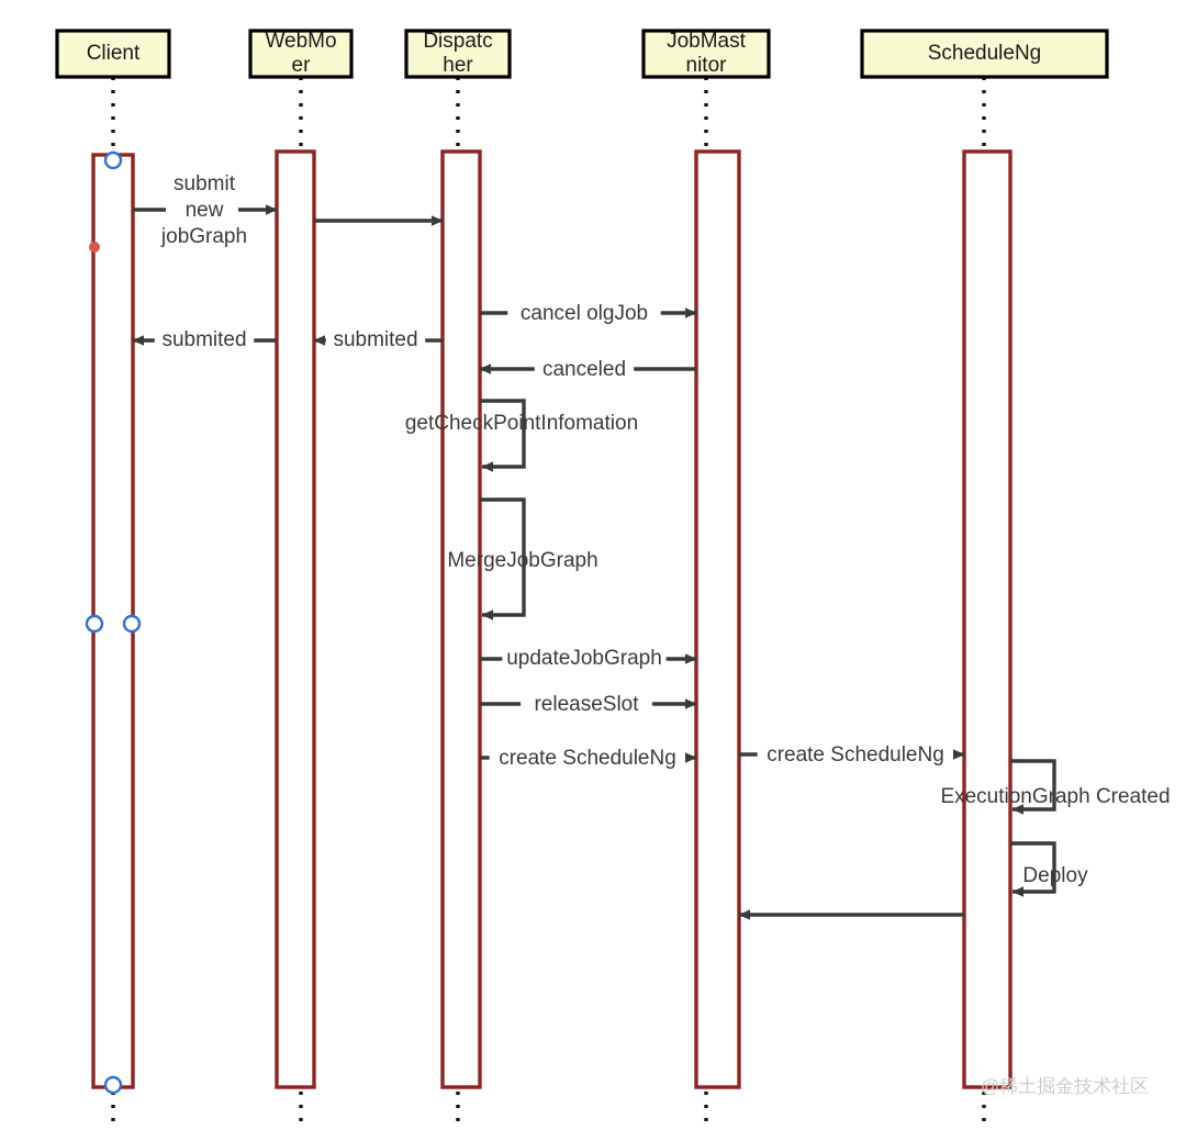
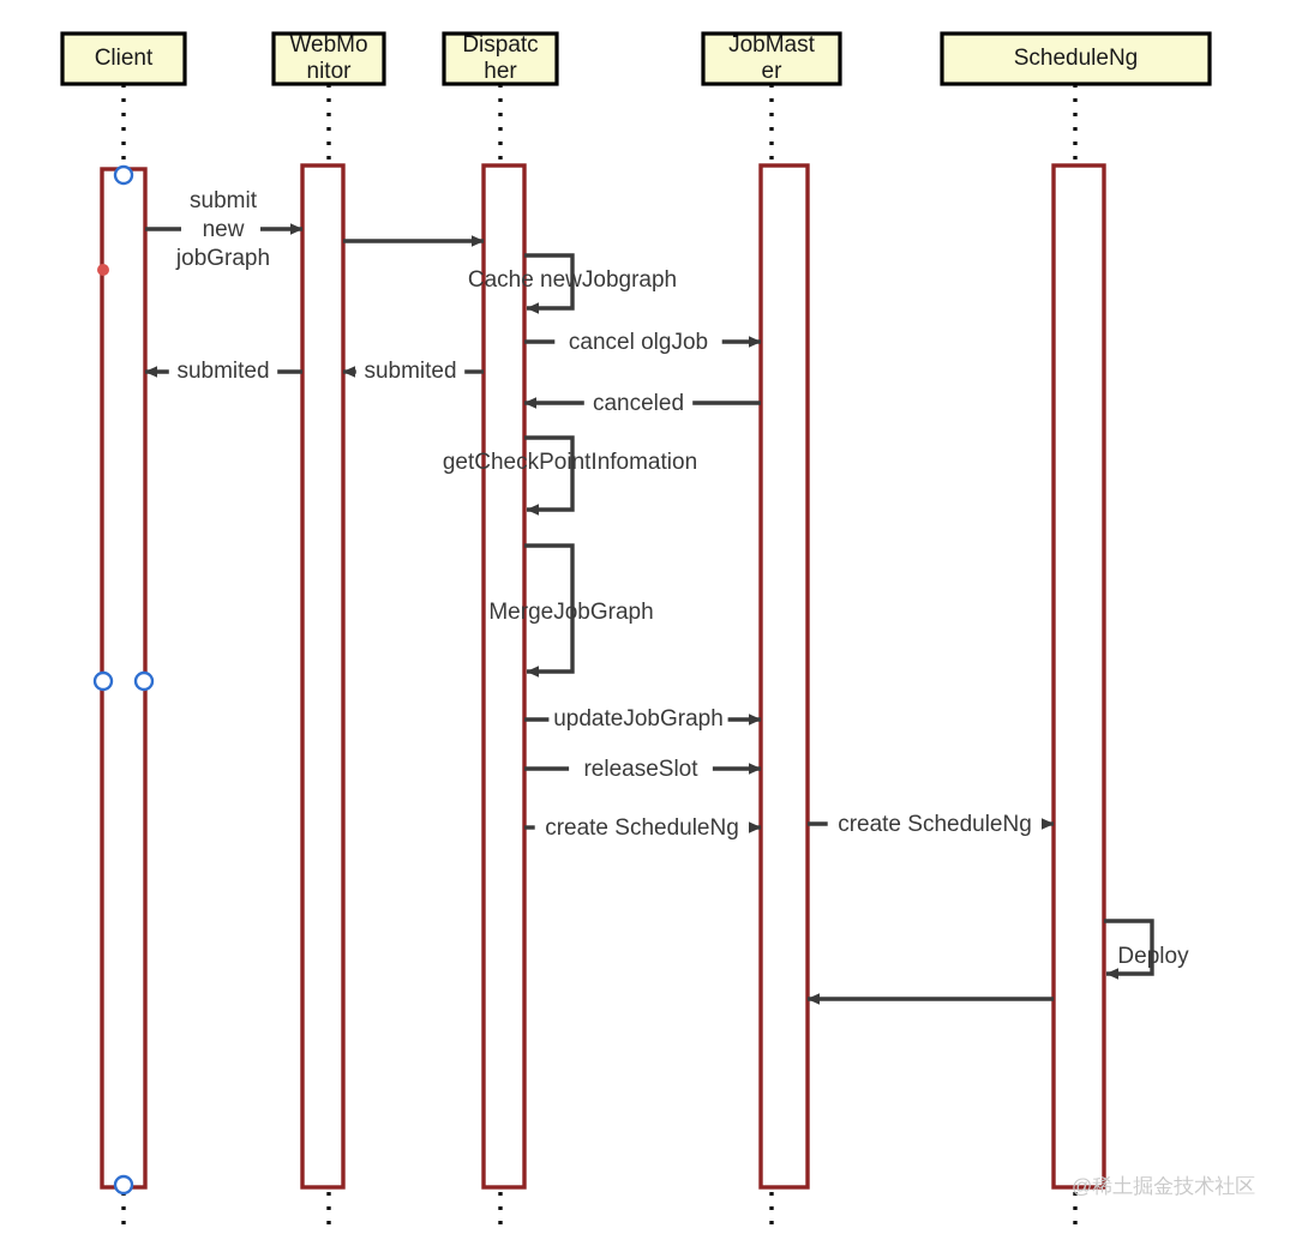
  Client
  WebMo
- er
+ nitor
  Dispatc
  her
  JobMast
- nitor
+ er
  ScheduleNg
  submit
  new
  jobGraph
+ Cache newJobgraph
  cancel olgJob
  submited
  submited
  canceled
  getCheckPointInfomation
  MergeJobGraph
  updateJobGraph
  releaseSlot
  create ScheduleNg
  create ScheduleNg
- ExecutionGraph Created
  Deploy
  @稀土掘金技术社区
